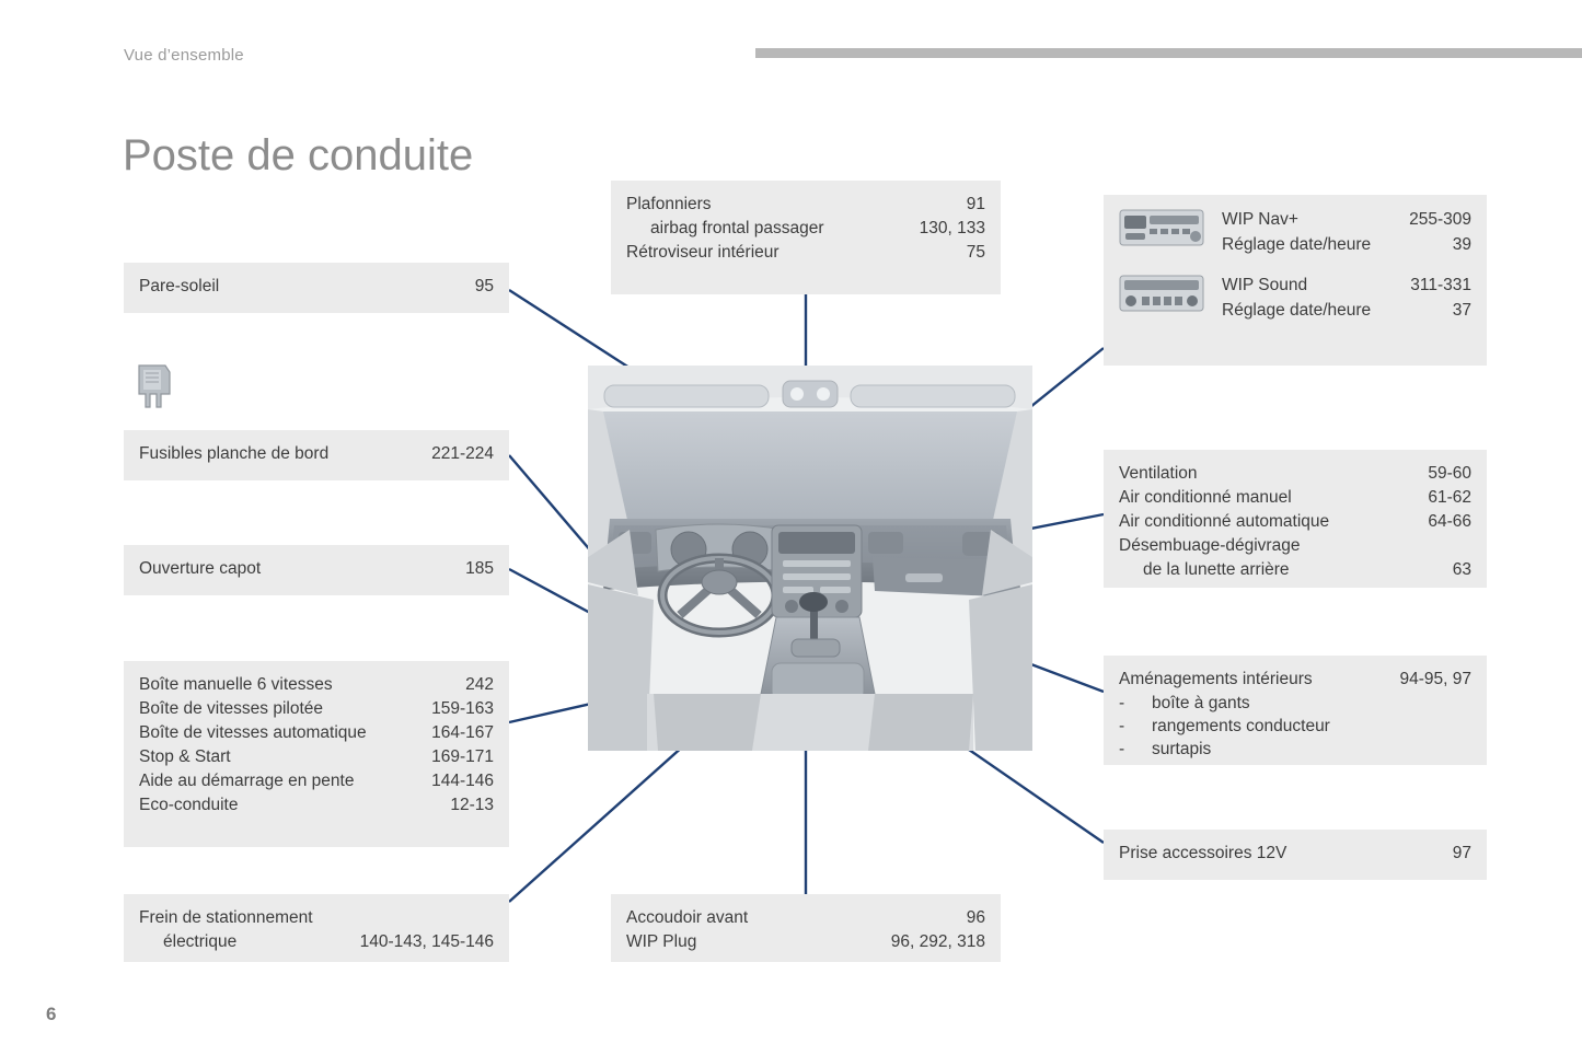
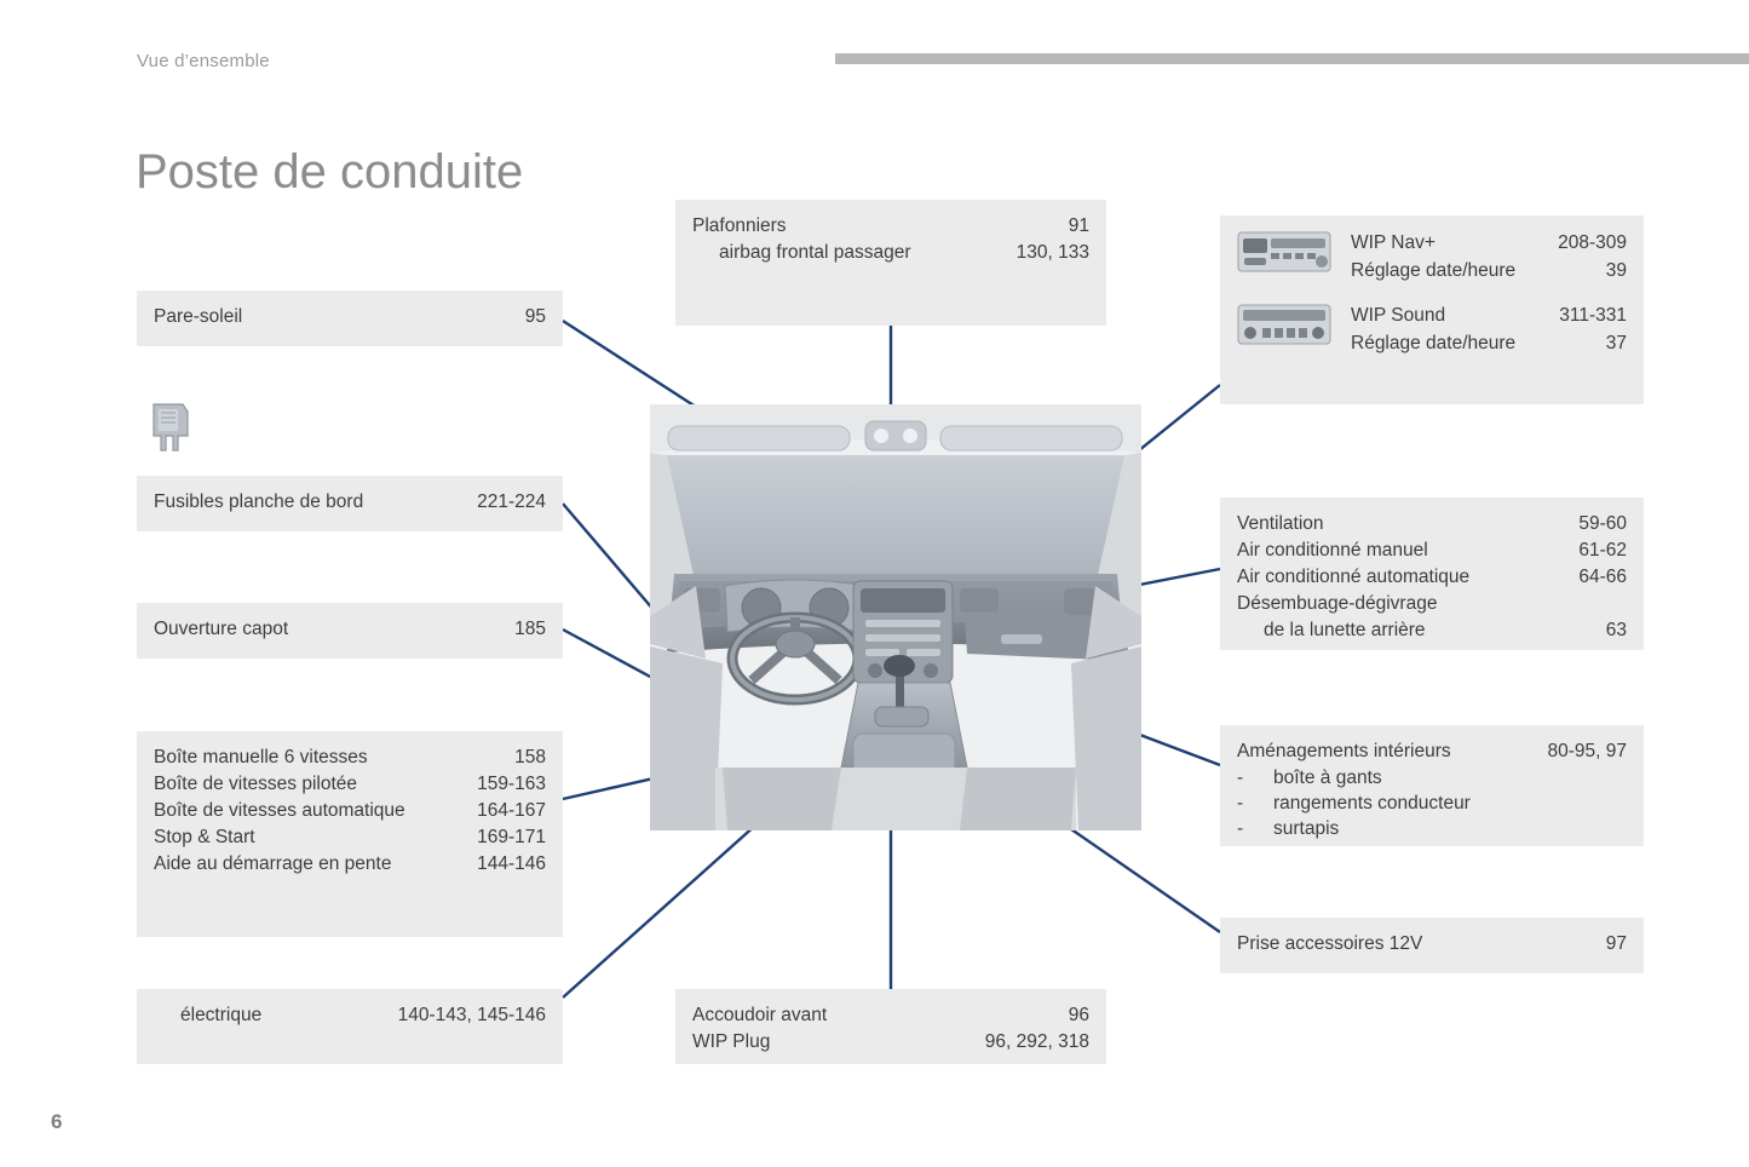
  Vue d’ensemble
  Poste de conduite
  6
  Pare-soleil
  95
  Fusibles planche de bord
  221-224
  Ouverture capot
  185
  Boîte manuelle 6 vitesses
- 242
+ 158
  Boîte de vitesses pilotée
  159-163
  Boîte de vitesses automatique
  164-167
  Stop & Start
  169-171
  Aide au démarrage en pente
  144-146
- Eco-conduite
- 12-13
- Frein de stationnement
  électrique
  140-143, 145-146
  Plafonniers
  91
  airbag frontal passager
  130, 133
- Rétroviseur intérieur
- 75
  Accoudoir avant
  96
  WIP Plug
  96, 292, 318
  WIP Nav+
- 255-309
+ 208-309
  Réglage date/heure
  39
  WIP Sound
  311-331
  Réglage date/heure
  37
  Ventilation
  59-60
  Air conditionné manuel
  61-62
  Air conditionné automatique
  64-66
  Désembuage-dégivrage
  de la lunette arrière
  63
  Aménagements intérieurs
- 94-95, 97
+ 80-95, 97
  -
  boîte à gants
  -
  rangements conducteur
  -
  surtapis
  Prise accessoires 12V
  97
